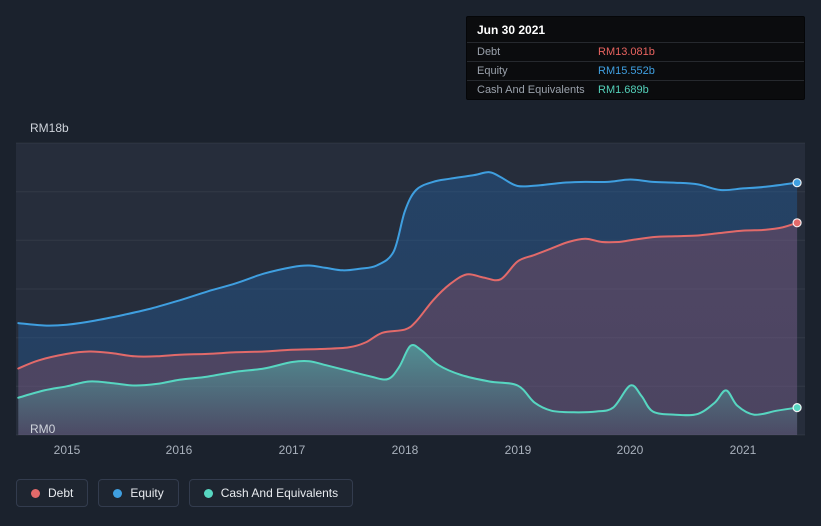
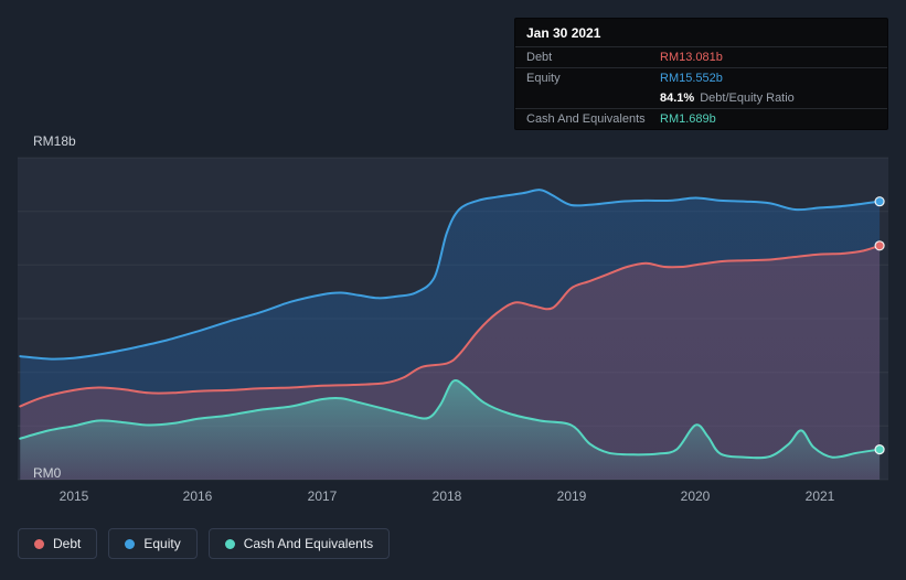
- Jun 30 2021
+ Jan 30 2021
  Debt
  RM13.081b
  Equity
  RM15.552b
+ 84.1% Debt/Equity Ratio
  Cash And Equivalents
  RM1.689b
  RM18b
  RM0
  2015
  2016
  2017
  2018
  2019
  2020
  2021
  Debt
  Equity
  Cash And Equivalents
